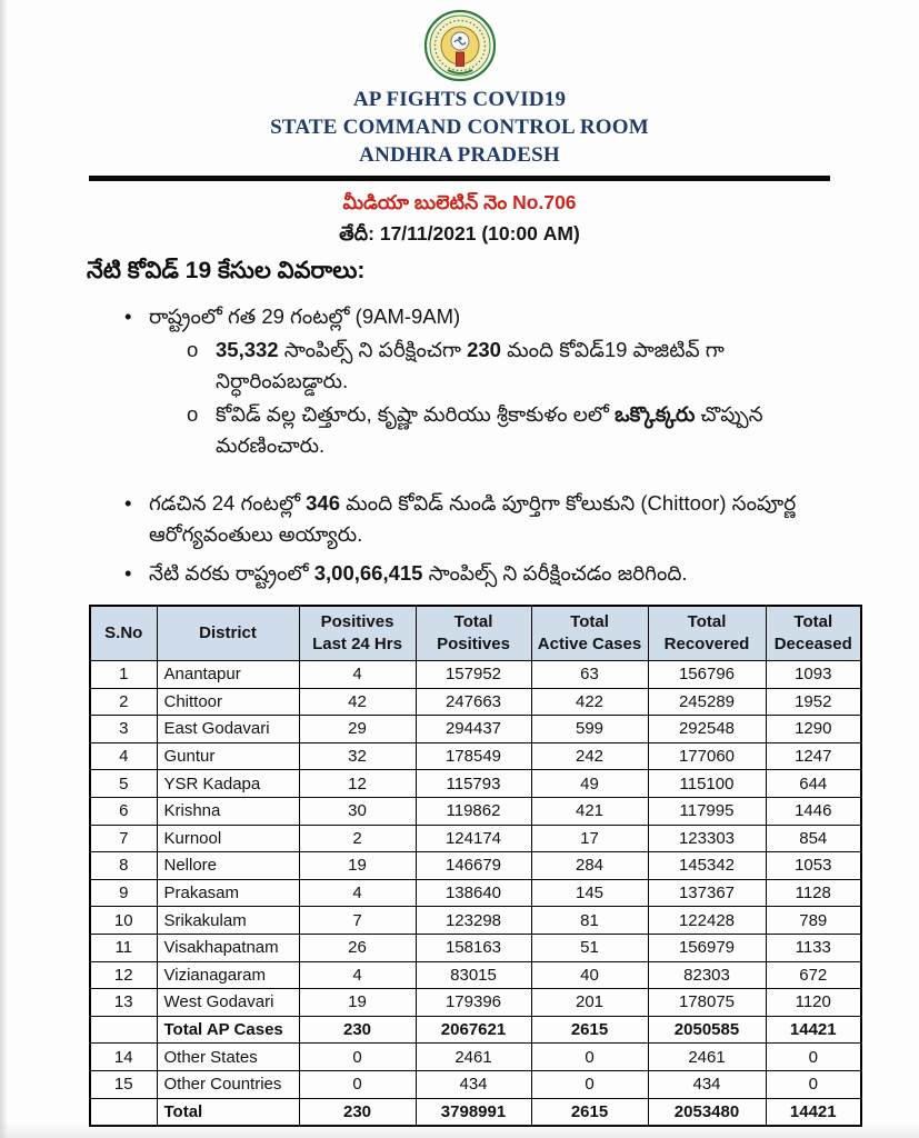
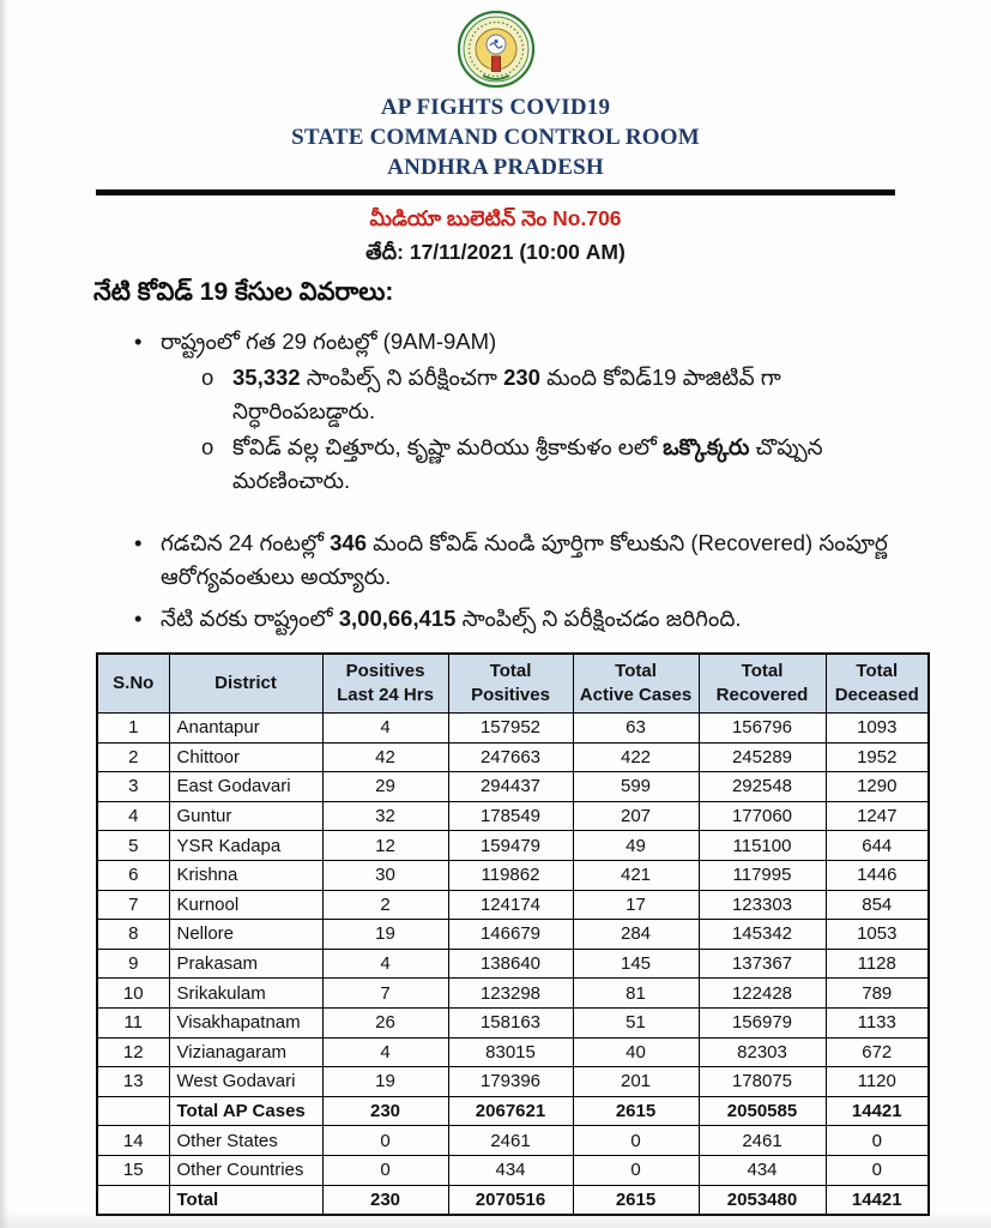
  AP FIGHTS COVID19
  STATE COMMAND CONTROL ROOM
  ANDHRA PRADESH
  మీడియా బులెటిన్ నెం No.706
  తేదీ: 17/11/2021 (10:00 AM)
  నేటి కోవిడ్ 19 కేసుల వివరాలు:
  •
  రాష్ట్రంలో గత 29 గంటల్లో (9AM-9AM)
  o
  35,332 సాంపిల్స్ ని పరీక్షించగా 230 మంది కోవిడ్19 పాజిటివ్ గా నిర్ధారింపబడ్డారు.
  o
  కోవిడ్ వల్ల చిత్తూరు, కృష్ణా మరియు శ్రీకాకుళం లలో ఒక్కొక్కరు చొప్పున మరణించారు.
  •
- గడచిన 24 గంటల్లో 346 మంది కోవిడ్ నుండి పూర్తిగా కోలుకుని (Chittoor) సంపూర్ణ ఆరోగ్యవంతులు అయ్యారు.
+ గడచిన 24 గంటల్లో 346 మంది కోవిడ్ నుండి పూర్తిగా కోలుకుని (Recovered) సంపూర్ణ ఆరోగ్యవంతులు అయ్యారు.
  •
  నేటి వరకు రాష్ట్రంలో 3,00,66,415 సాంపిల్స్ ని పరీక్షించడం జరిగింది.
  S.No	District	PositivesLast 24 Hrs	TotalPositives	TotalActive Cases	TotalRecovered	TotalDeceased
  1	Anantapur	4	157952	63	156796	1093
  2	Chittoor	42	247663	422	245289	1952
  3	East Godavari	29	294437	599	292548	1290
- 4	Guntur	32	178549	242	177060	1247
+ 4	Guntur	32	178549	207	177060	1247
- 5	YSR Kadapa	12	115793	49	115100	644
+ 5	YSR Kadapa	12	159479	49	115100	644
  6	Krishna	30	119862	421	117995	1446
  7	Kurnool	2	124174	17	123303	854
  8	Nellore	19	146679	284	145342	1053
  9	Prakasam	4	138640	145	137367	1128
  10	Srikakulam	7	123298	81	122428	789
  11	Visakhapatnam	26	158163	51	156979	1133
  12	Vizianagaram	4	83015	40	82303	672
  13	West Godavari	19	179396	201	178075	1120
  	Total AP Cases	230	2067621	2615	2050585	14421
  14	Other States	0	2461	0	2461	0
  15	Other Countries	0	434	0	434	0
- 	Total	230	3798991	2615	2053480	14421
+ 	Total	230	2070516	2615	2053480	14421
